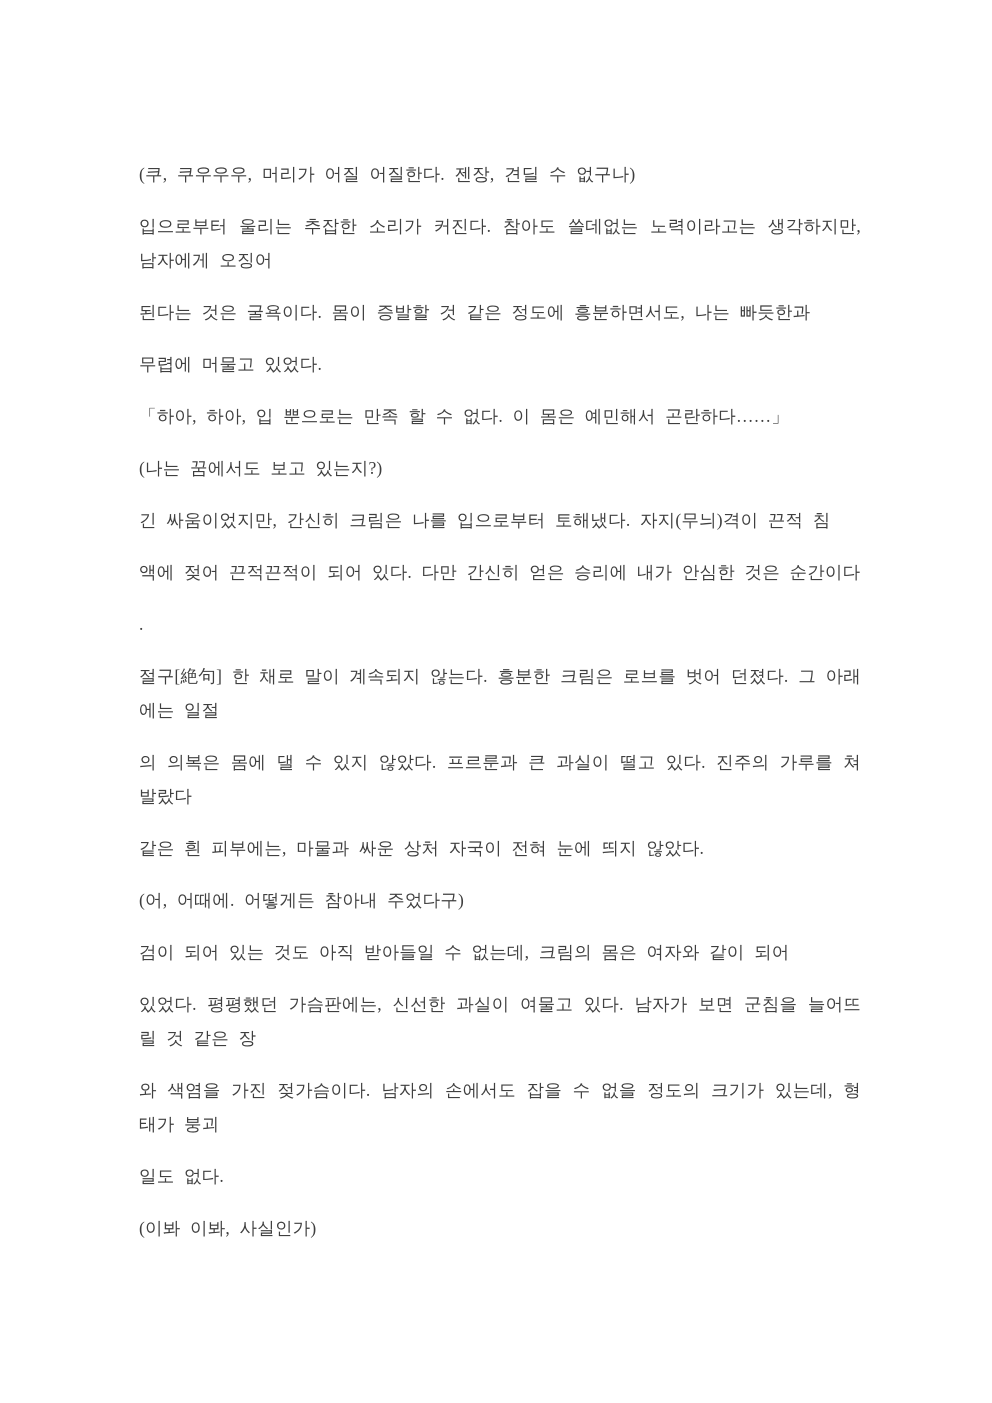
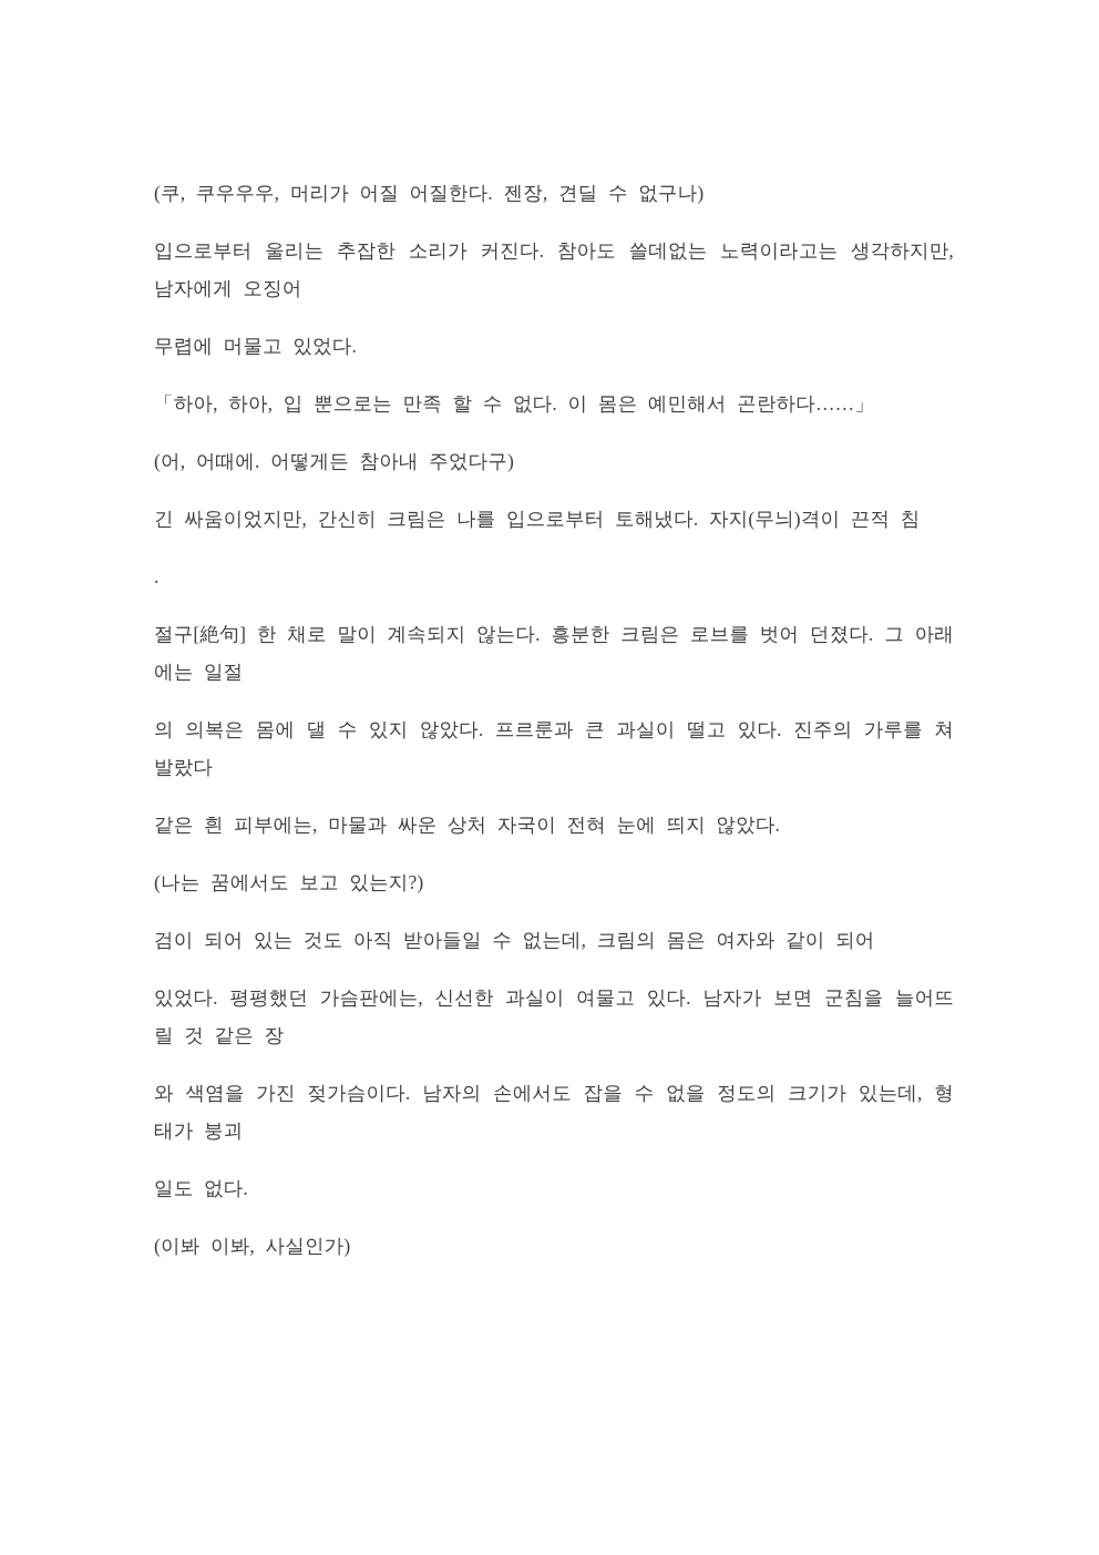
  (쿠, 쿠우우우, 머리가 어질 어질한다. 젠장, 견딜 수 없구나)
  입으로부터 울리는 추잡한 소리가 커진다. 참아도 쓸데없는 노력이라고는 생각하지만, 남자에게 오징어
- 된다는 것은 굴욕이다. 몸이 증발할 것 같은 정도에 흥분하면서도, 나는 빠듯한과
  무렵에 머물고 있었다.
  「하아, 하아, 입 뿐으로는 만족 할 수 없다. 이 몸은 예민해서 곤란하다……」
- (나는 꿈에서도 보고 있는지?)
+ (어, 어때에. 어떻게든 참아내 주었다구)
  긴 싸움이었지만, 간신히 크림은 나를 입으로부터 토해냈다. 자지(무늬)격이 끈적 침
- 액에 젖어 끈적끈적이 되어 있다. 다만 간신히 얻은 승리에 내가 안심한 것은 순간이다
  .
  절구[絶句] 한 채로 말이 계속되지 않는다. 흥분한 크림은 로브를 벗어 던졌다. 그 아래에는 일절
  의 의복은 몸에 댈 수 있지 않았다. 프르룬과 큰 과실이 떨고 있다. 진주의 가루를 쳐발랐다
  같은 흰 피부에는, 마물과 싸운 상처 자국이 전혀 눈에 띄지 않았다.
- (어, 어때에. 어떻게든 참아내 주었다구)
+ (나는 꿈에서도 보고 있는지?)
  검이 되어 있는 것도 아직 받아들일 수 없는데, 크림의 몸은 여자와 같이 되어
  있었다. 평평했던 가슴판에는, 신선한 과실이 여물고 있다. 남자가 보면 군침을 늘어뜨릴 것 같은 장
  와 색염을 가진 젖가슴이다. 남자의 손에서도 잡을 수 없을 정도의 크기가 있는데, 형태가 붕괴
  일도 없다.
  (이봐 이봐, 사실인가)
